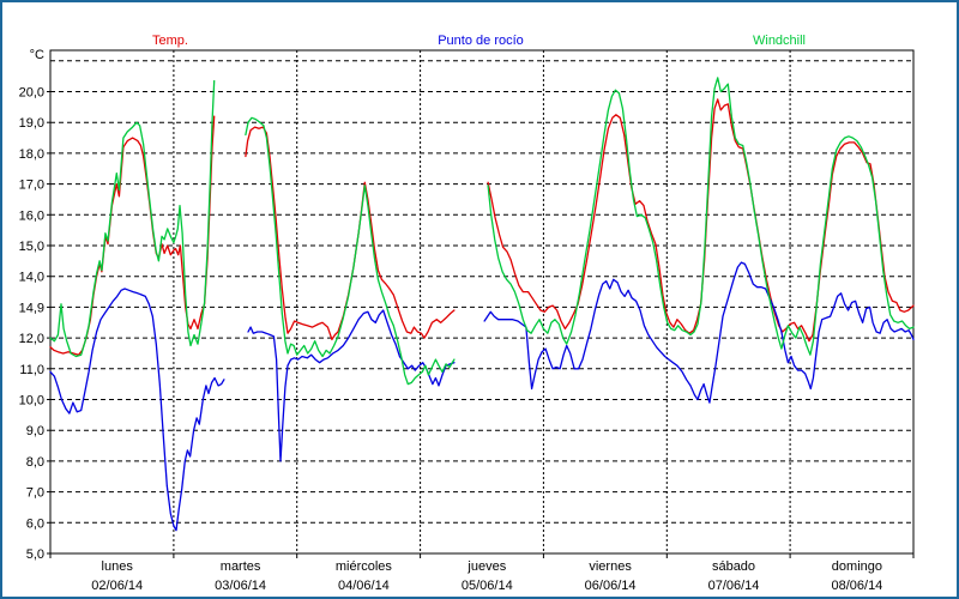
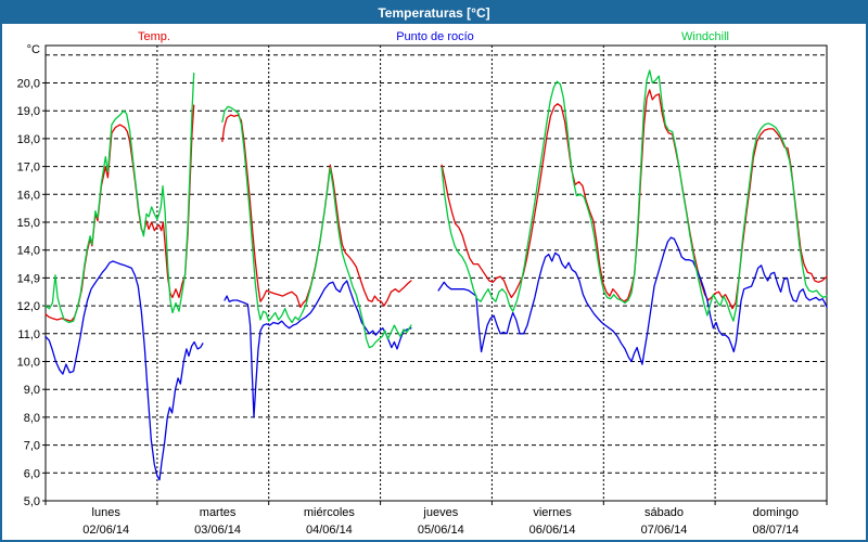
+ Temperaturas [°C]
  Temp.
  Punto de rocío
  Windchill
  5,0
  6,0
  7,0
  8,0
  9,0
  10,0
  11,0
  12,0
  14,9
  14,0
  15,0
  16,0
  17,0
  18,0
  19,0
  20,0
  °C
  lunes
  02/06/14
  martes
  03/06/14
  miércoles
  04/06/14
  jueves
  05/06/14
  viernes
  06/06/14
  sábado
  07/06/14
  domingo
- 08/06/14
+ 08/07/14
